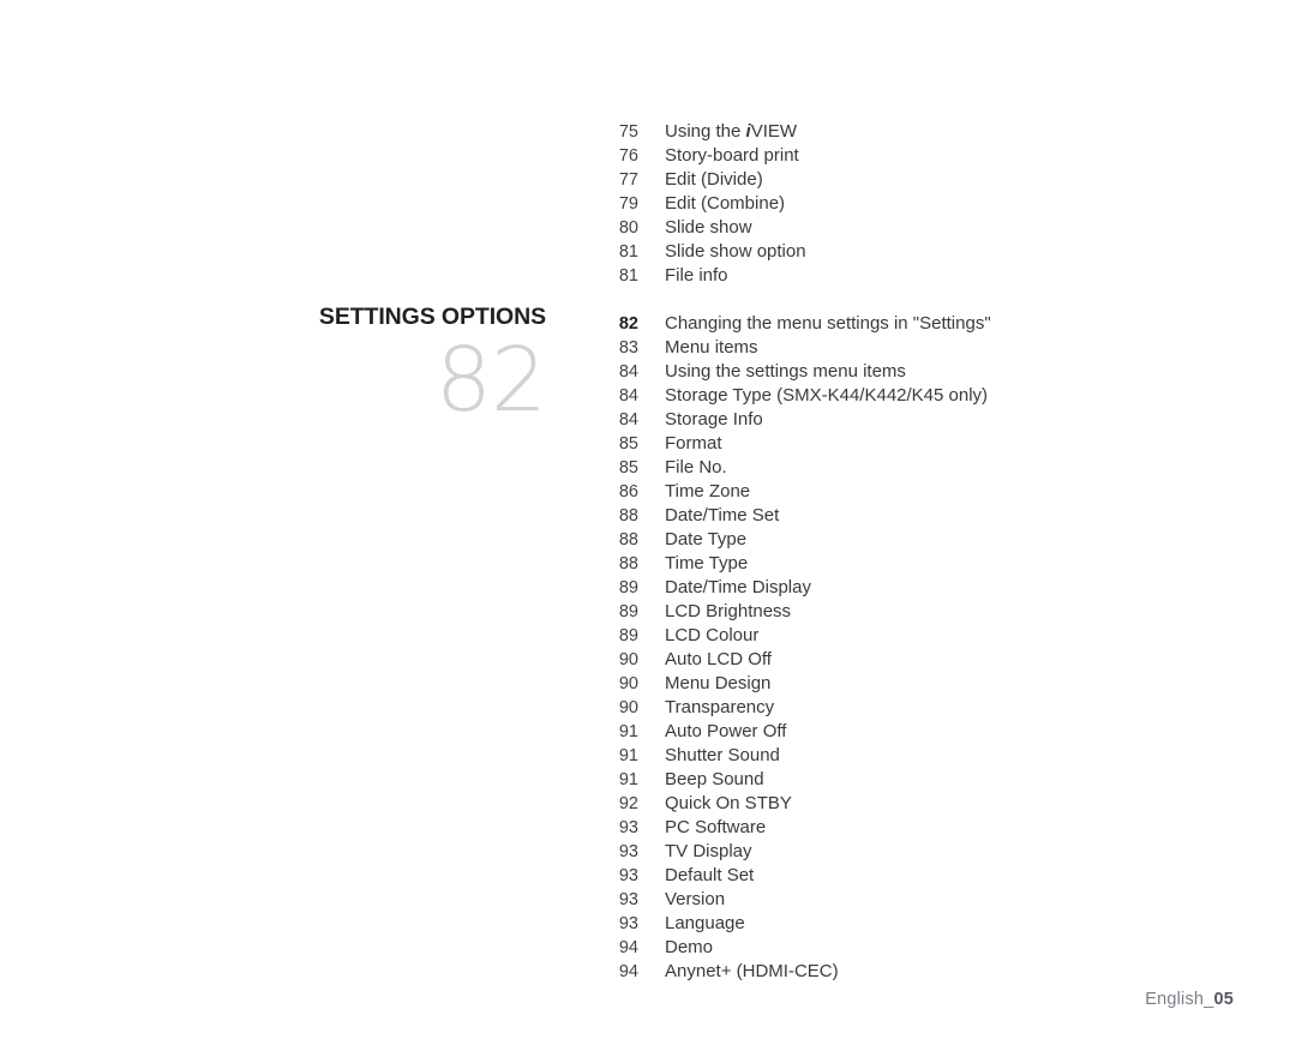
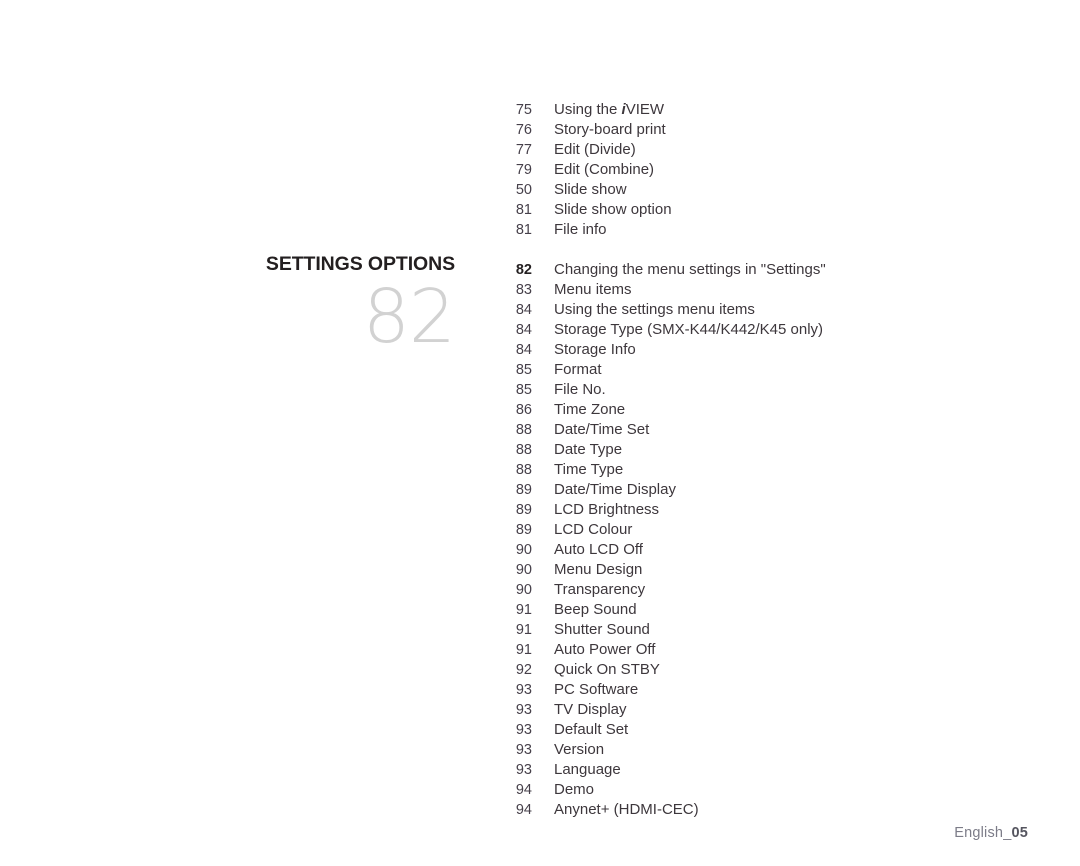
  SETTINGS OPTIONS
  82
  75
  Using the iVIEW
  76
  Story-board print
  77
  Edit (Divide)
  79
  Edit (Combine)
- 80
+ 50
  Slide show
  81
  Slide show option
  81
  File info
  82
  Changing the menu settings in "Settings"
  83
  Menu items
  84
  Using the settings menu items
  84
  Storage Type (SMX-K44/K442/K45 only)
  84
  Storage Info
  85
  Format
  85
  File No.
  86
  Time Zone
  88
  Date/Time Set
  88
  Date Type
  88
  Time Type
  89
  Date/Time Display
  89
  LCD Brightness
  89
  LCD Colour
  90
  Auto LCD Off
  90
  Menu Design
  90
  Transparency
  91
- Auto Power Off
+ Beep Sound
  91
  Shutter Sound
  91
- Beep Sound
+ Auto Power Off
  92
  Quick On STBY
  93
  PC Software
  93
  TV Display
  93
  Default Set
  93
  Version
  93
  Language
  94
  Demo
  94
  Anynet+ (HDMI-CEC)
  English_05
